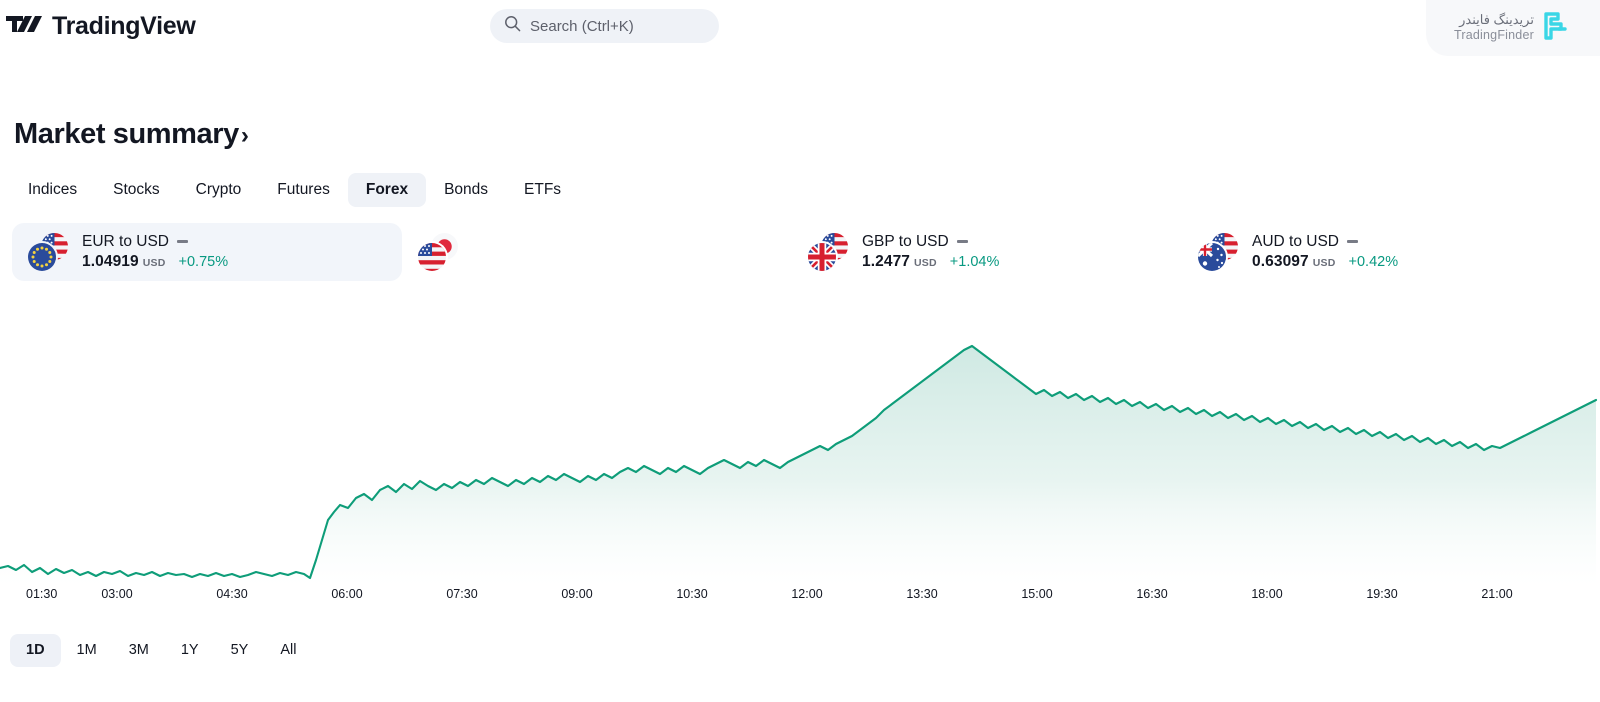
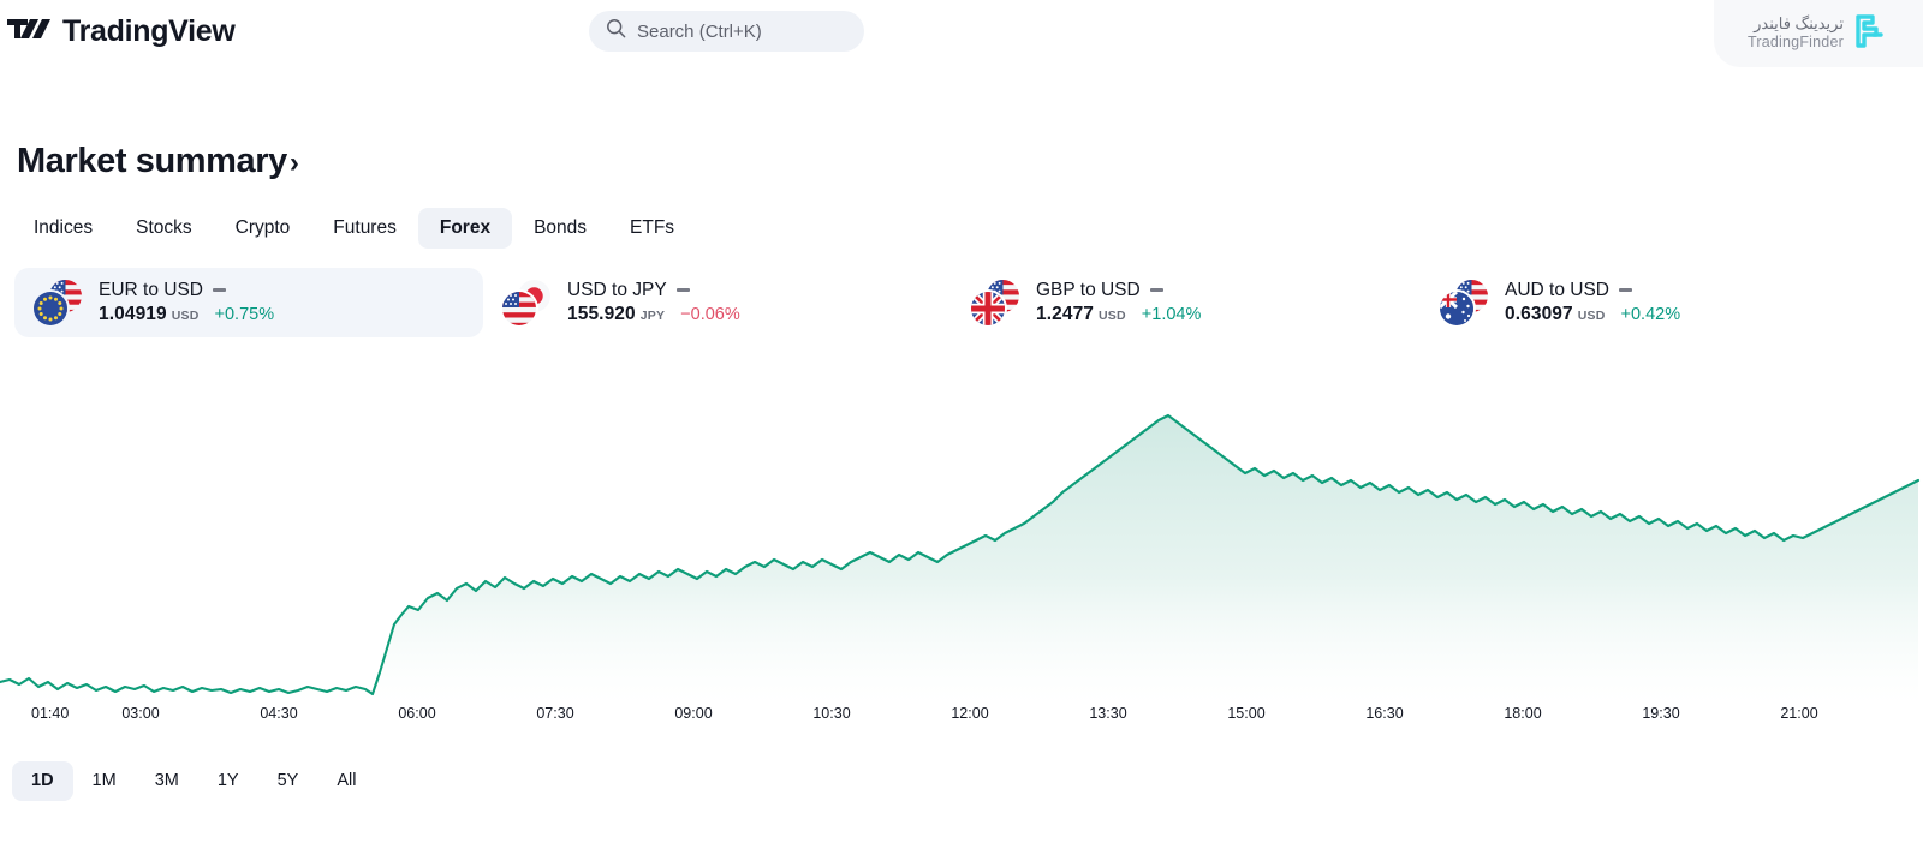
  TradingView
  Search (Ctrl+K)
  تریدینگ فایندر
  TradingFinder
  Market summary
  ›
  Indices
  Stocks
  Crypto
  Futures
  Forex
  Bonds
  ETFs
  EUR to USD
  1.04919
  USD
  +0.75%
+ USD to JPY
+ 155.920
+ JPY
+ −0.06%
  GBP to USD
  1.2477
  USD
  +1.04%
  AUD to USD
  0.63097
  USD
  +0.42%
- 01:30
+ 01:40
  03:00
  04:30
  06:00
  07:30
  09:00
  10:30
  12:00
  13:30
  15:00
  16:30
  18:00
  19:30
  21:00
  1D
  1M
  3M
  1Y
  5Y
  All
